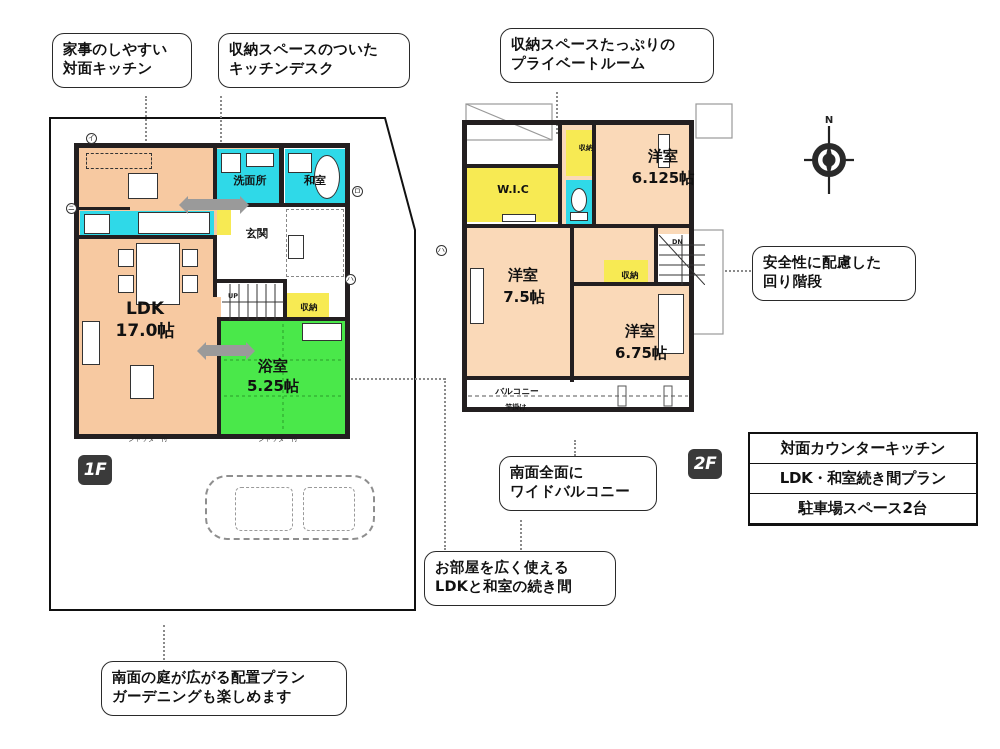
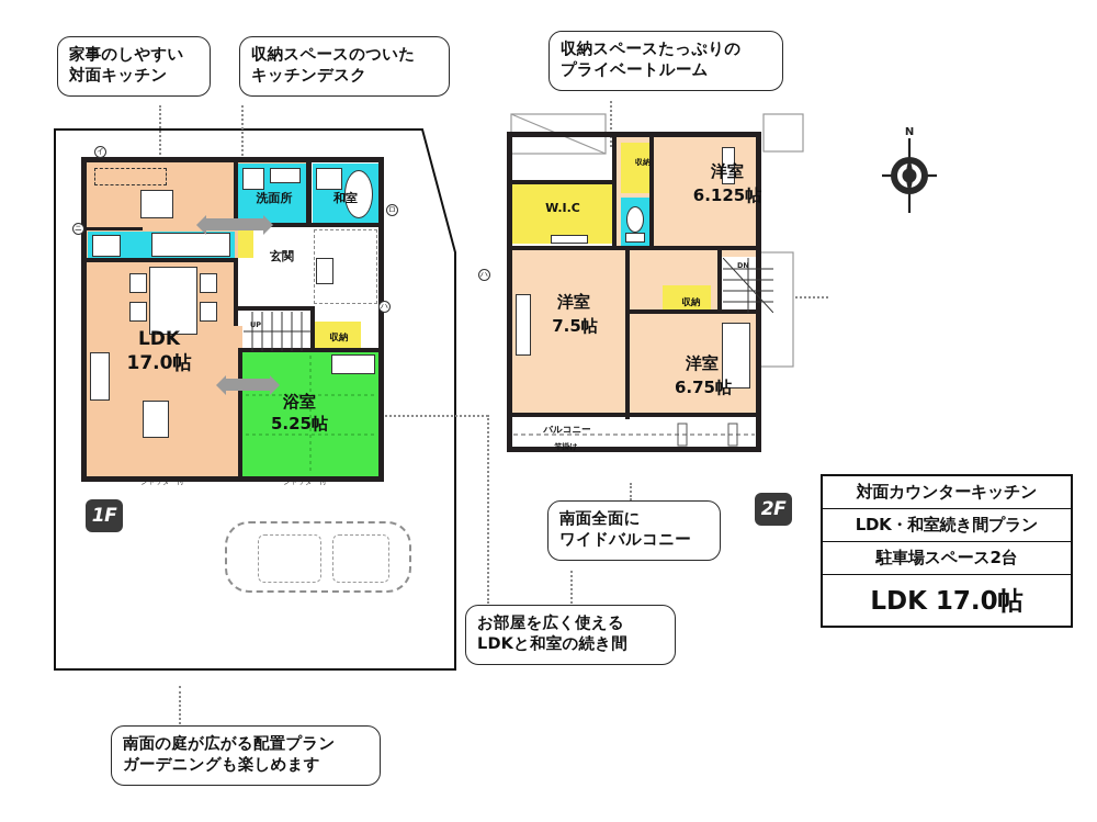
  家事のしやすい
  対面キッチン
  収納スペースのついた
  キッチンデスク
  収納スペースたっぷりの
  プライベートルーム
- 安全性に配慮した
- 回り階段
  南面全面に
  ワイドバルコニー
  お部屋を広く使える
  LDKと和室の続き間
  南面の庭が広がる配置プラン
  ガーデニングも楽しめます
  LDK
  17.0帖
  浴室
  5.25帖
  洗面所
  和室
  玄関
  収納
  UP
  シャッター付
  シャッター付
  イ
  ロ
  ハ
  ニ
  1F
  洋室
  6.125帖
  洋室
  7.5帖
  洋室
  6.75帖
  W.I.C
  収納
  収納
  バルコニー
  竿掛け
  DN
  ハ
  2F
  N
  対面カウンターキッチン
  LDK・和室続き間プラン
  駐車場スペース2台
+ LDK 17.0帖
